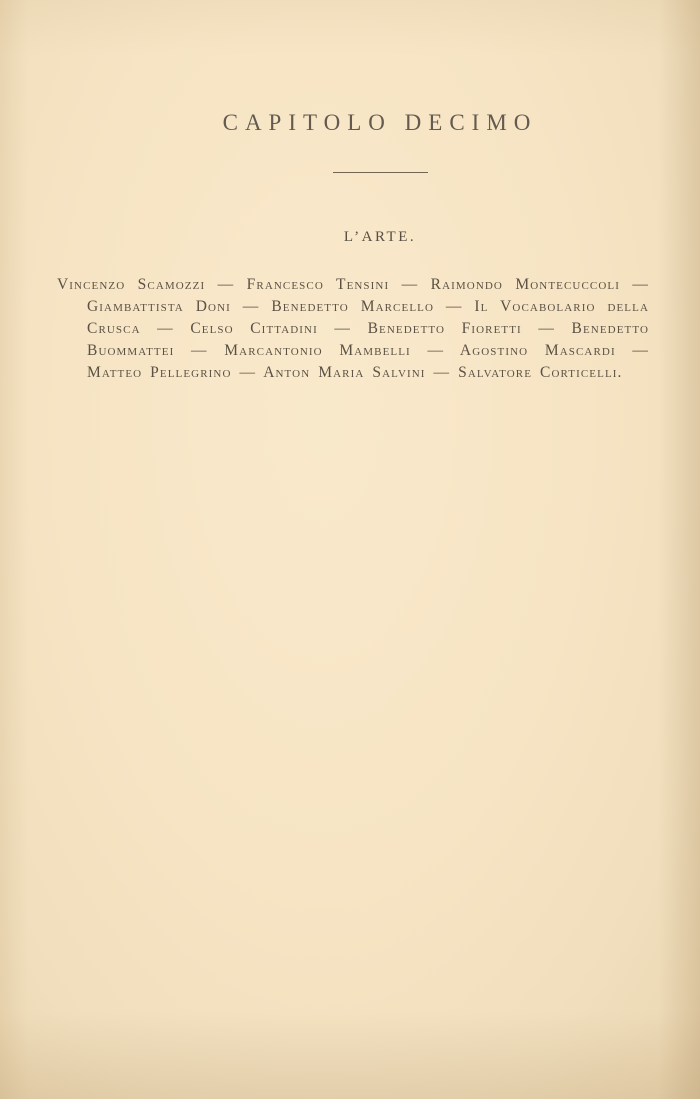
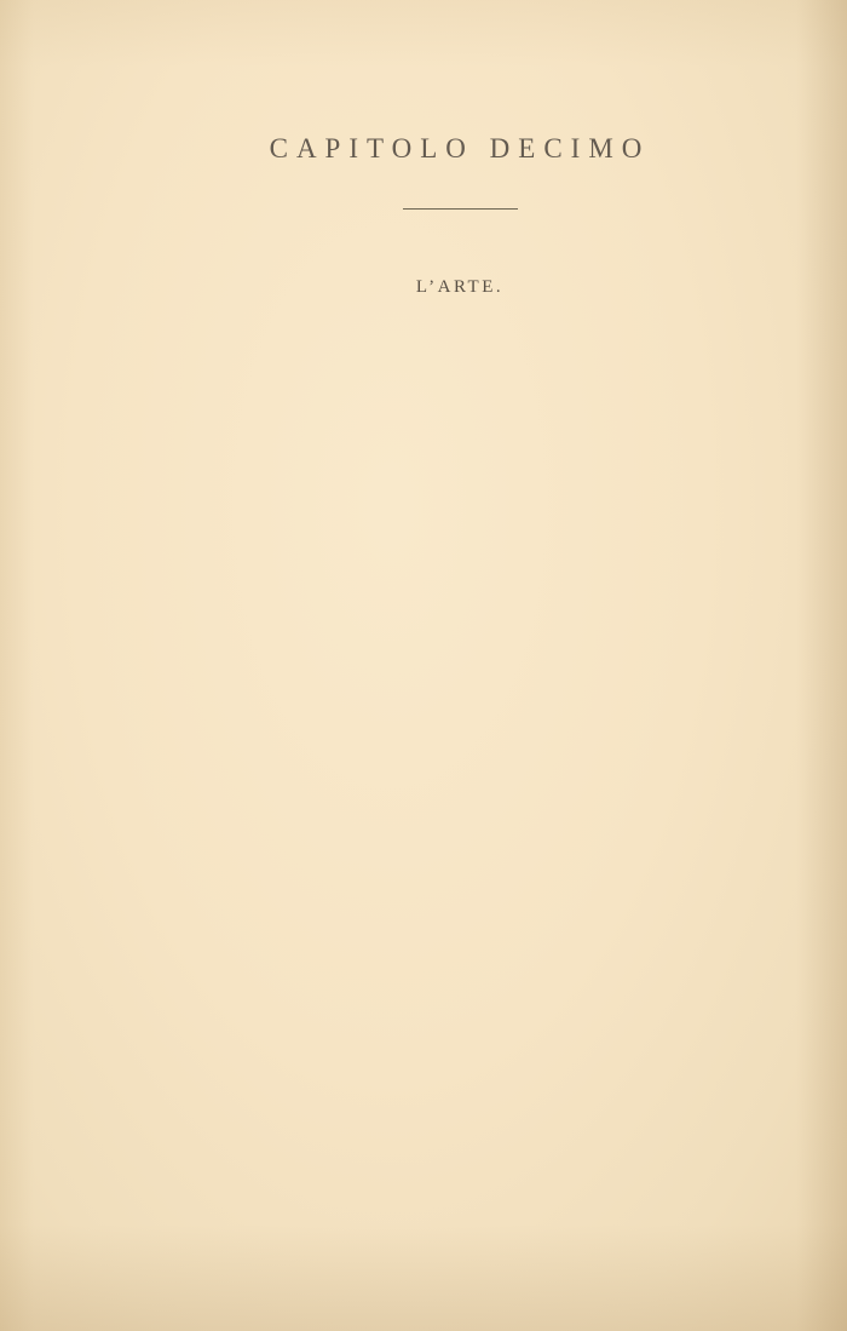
  CAPITOLO DECIMO
  L’ARTE.
- Vincenzo Scamozzi — Francesco Tensini — Raimondo Montecuccoli — Giambattista Doni — Benedetto Marcello — Il Vocabolario della Crusca — Celso Cittadini — Benedetto Fioretti — Benedetto Buommattei — Marcantonio Mambelli — Agostino Mascardi — Matteo Pellegrino — Anton Maria Salvini — Salvatore Corticelli.
